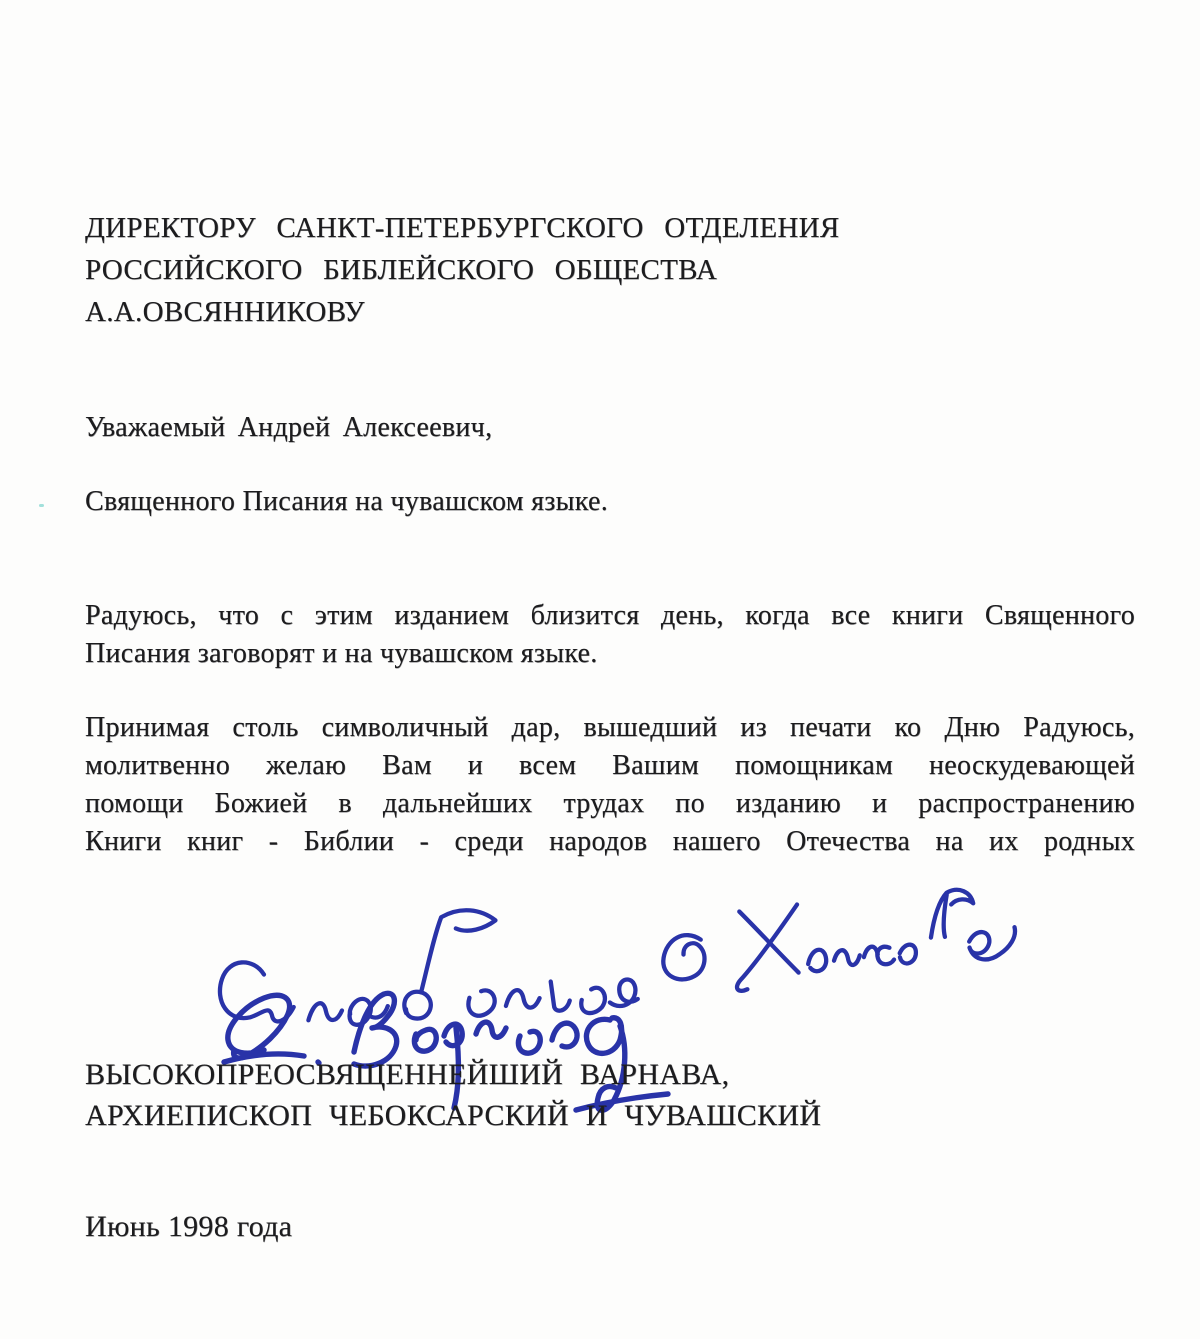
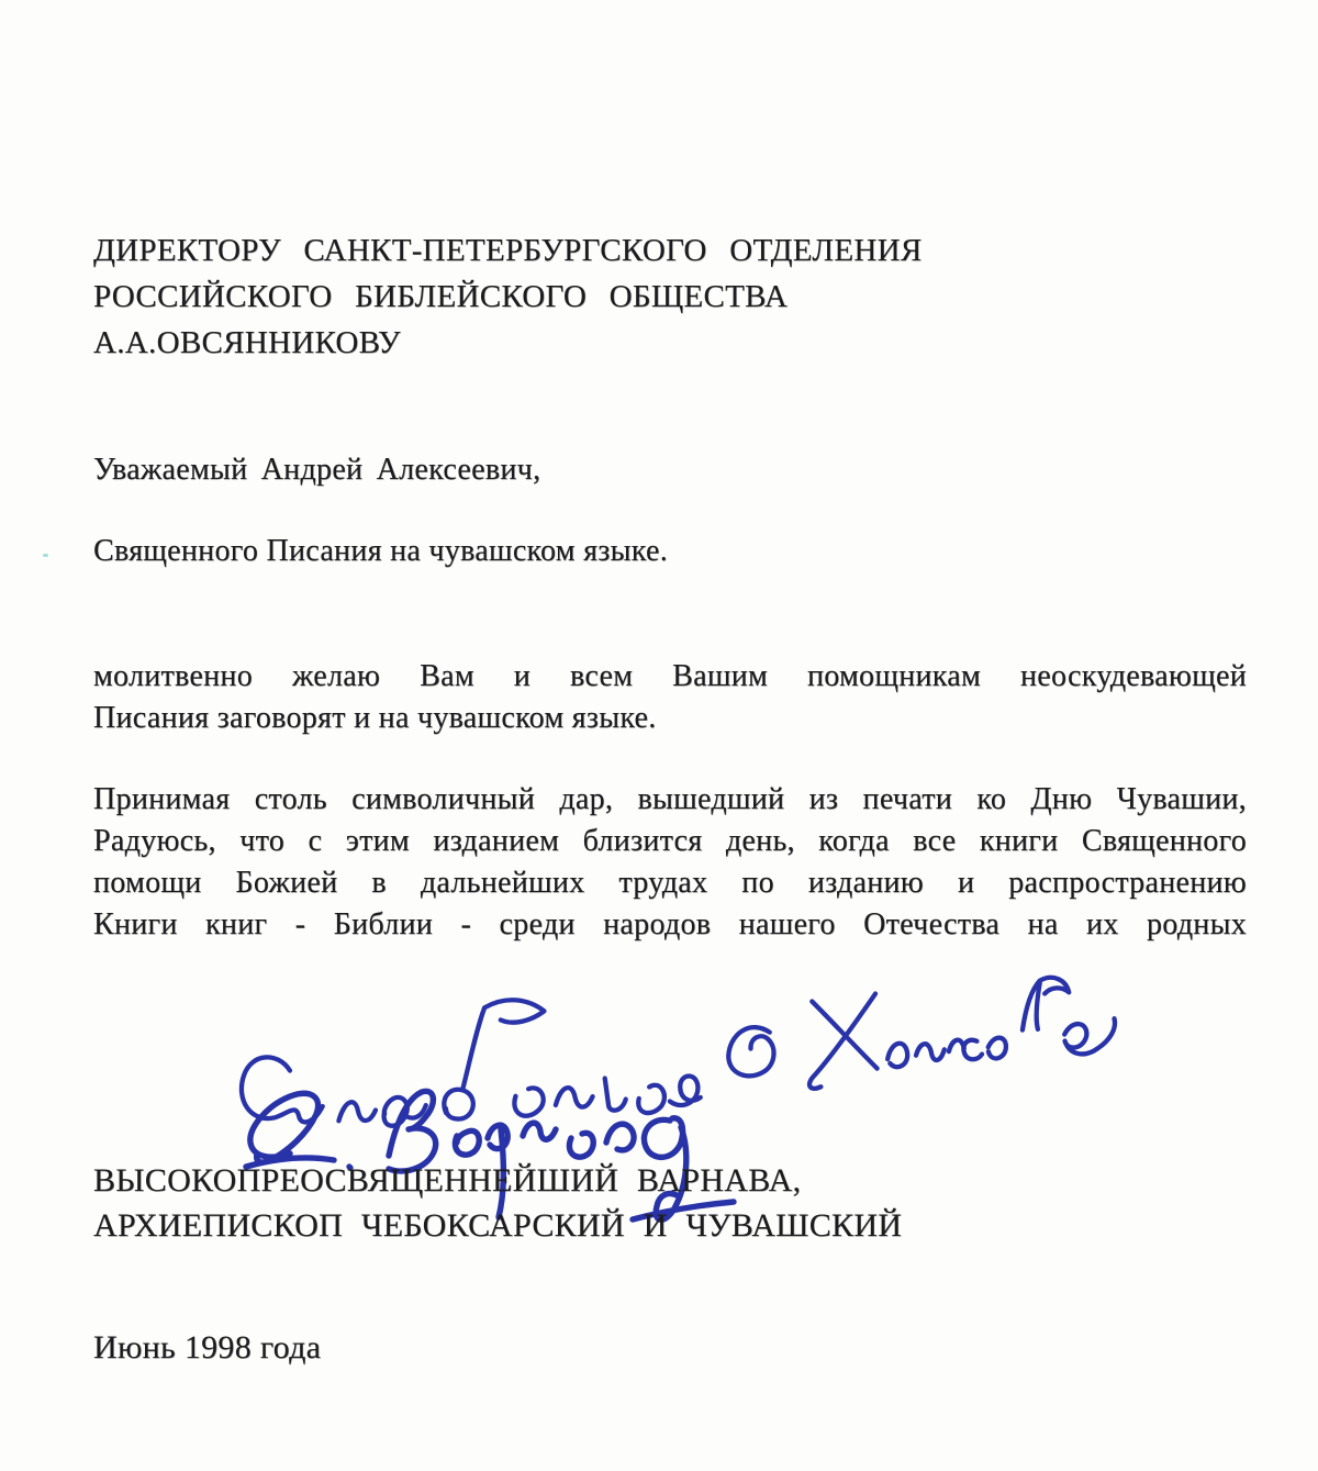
  ДИРЕКТОРУ САНКТ-ПЕТЕРБУРГСКОГО ОТДЕЛЕНИЯ
  РОССИЙСКОГО БИБЛЕЙСКОГО ОБЩЕСТВА
  А.А.ОВСЯННИКОВУ
  Уважаемый Андрей Алексеевич,
  Священного Писания на чувашском языке.
- Радуюсь, что с этим изданием близится день, когда все книги Священного
+ молитвенно желаю Вам и всем Вашим помощникам неоскудевающей
  Писания заговорят и на чувашском языке.
- Принимая столь символичный дар, вышедший из печати ко Дню Радуюсь,
+ Принимая столь символичный дар, вышедший из печати ко Дню Чувашии,
- молитвенно желаю Вам и всем Вашим помощникам неоскудевающей
+ Радуюсь, что с этим изданием близится день, когда все книги Священного
  помощи Божией в дальнейших трудах по изданию и распространению
  Книги книг - Библии - среди народов нашего Отечества на их родных
  ВЫСОКОПРЕОСВЯЩЕННЕЙШИЙ ВАРНАВА,
  АРХИЕПИСКОП ЧЕБОКСАРСКИЙ И ЧУВАШСКИЙ
  Июнь 1998 года
